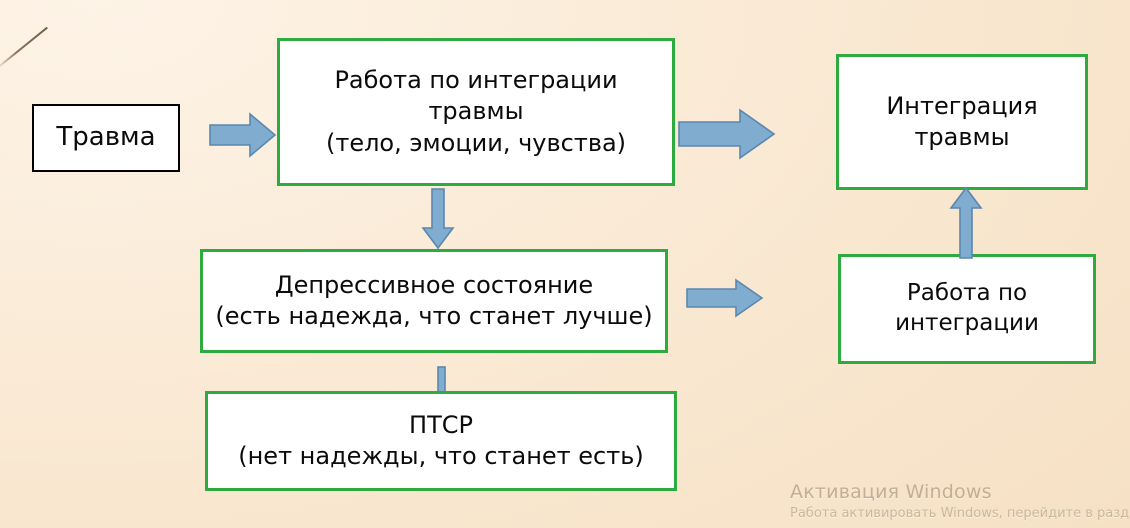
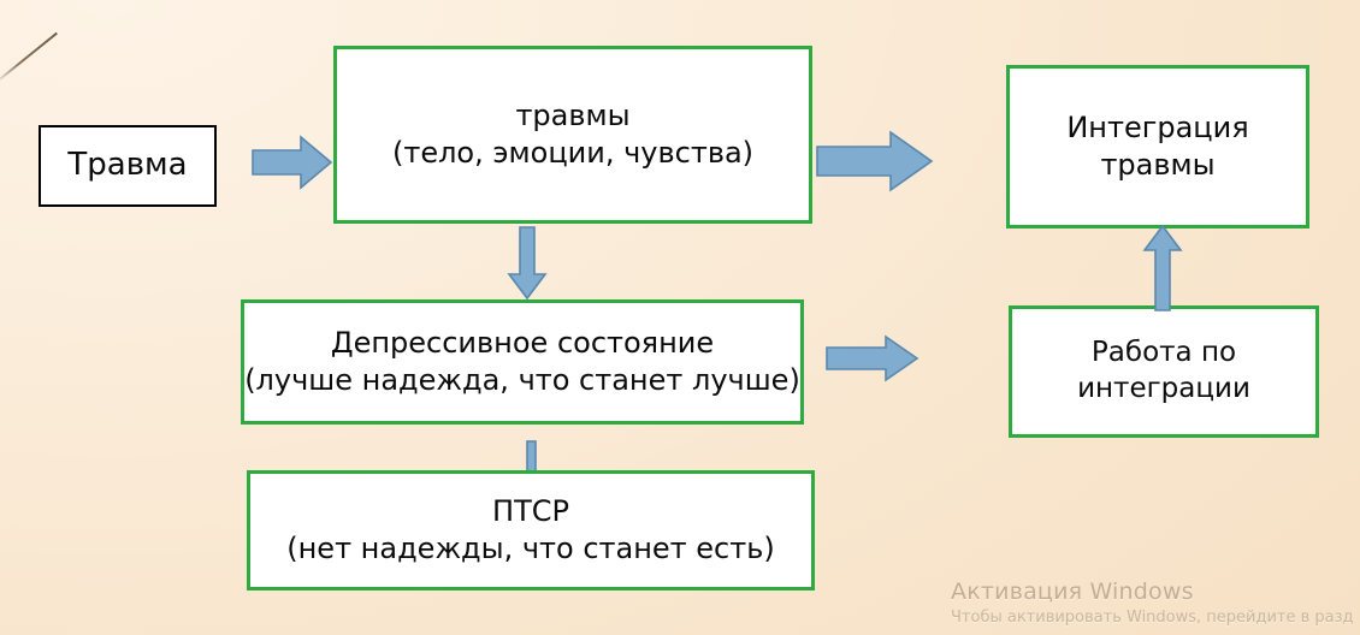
  Травма
- Работа по интеграции
  травмы
  (тело, эмоции, чувства)
  Интеграция
  травмы
  Депрессивное состояние
- (есть надежда, что станет лучше)
+ (лучше надежда, что станет лучше)
  Работа по
  интеграции
  ПТСР
  (нет надежды, что станет есть)
  Активация Windows
- Работа активировать Windows, перейдите в разд
+ Чтобы активировать Windows, перейдите в разд
